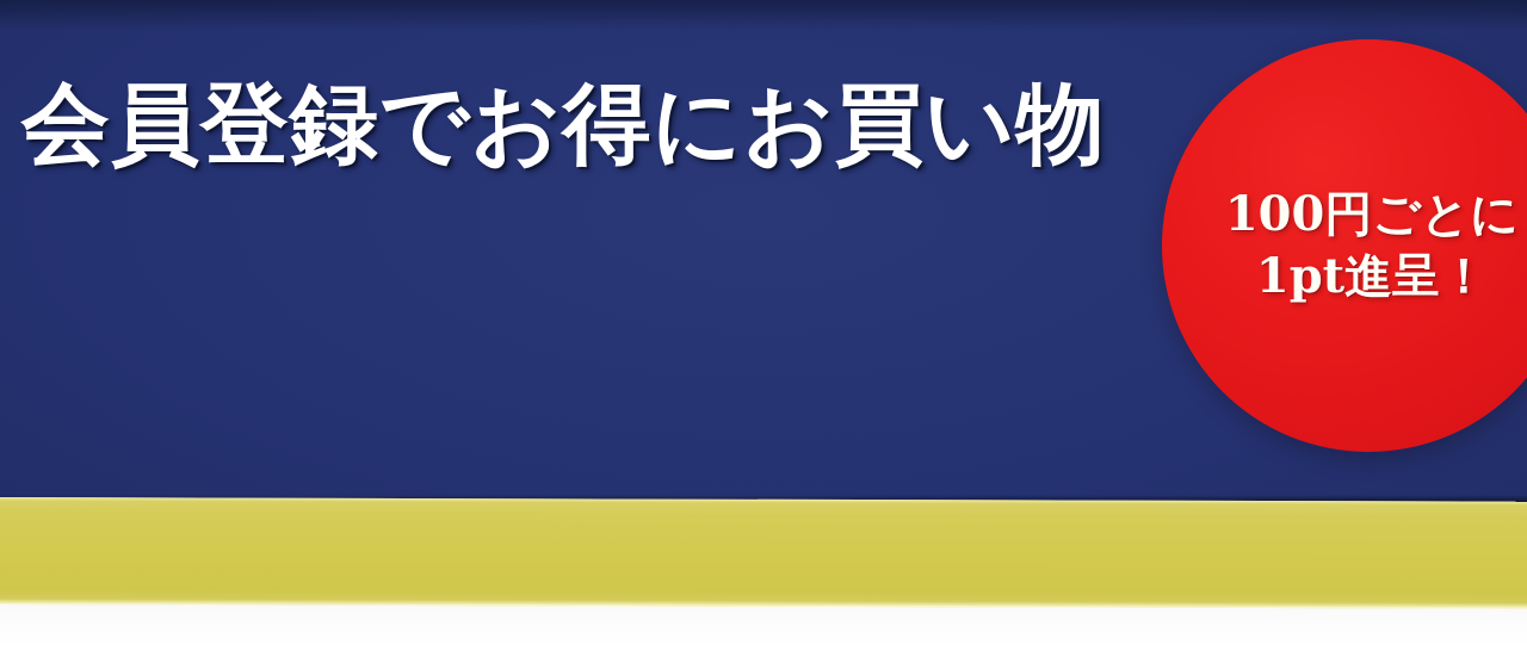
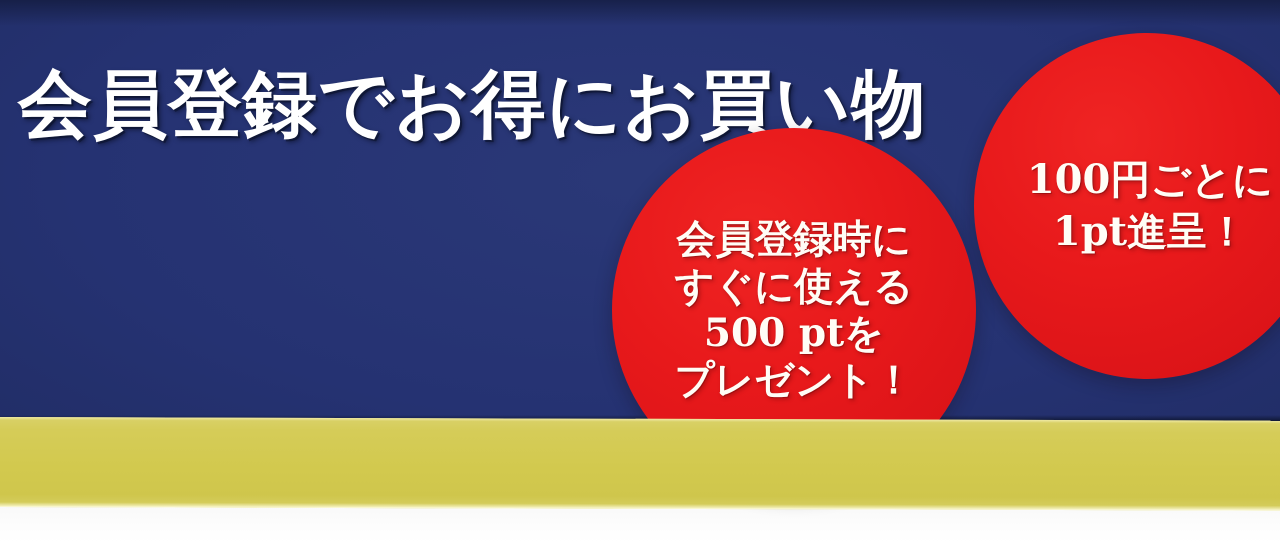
  会員登録でお得にお買い物
  100円ごとに
  1pt進呈！
+ 会員登録時に
+ すぐに使える
+ 500 ptを
+ プレゼント！
